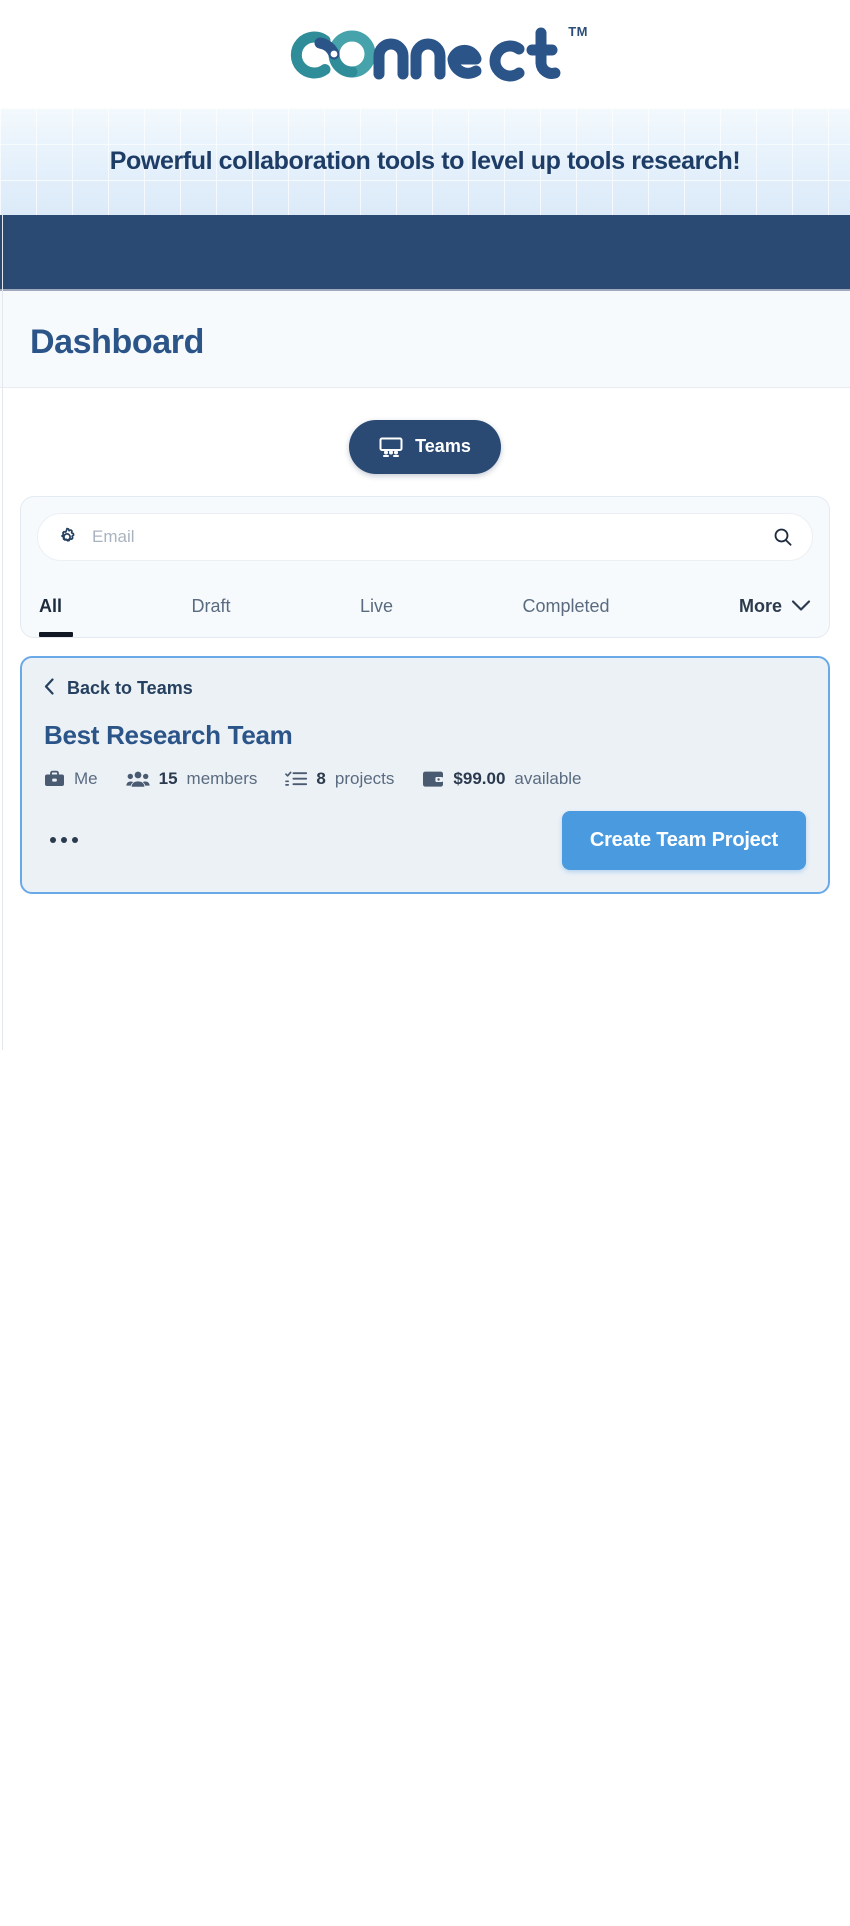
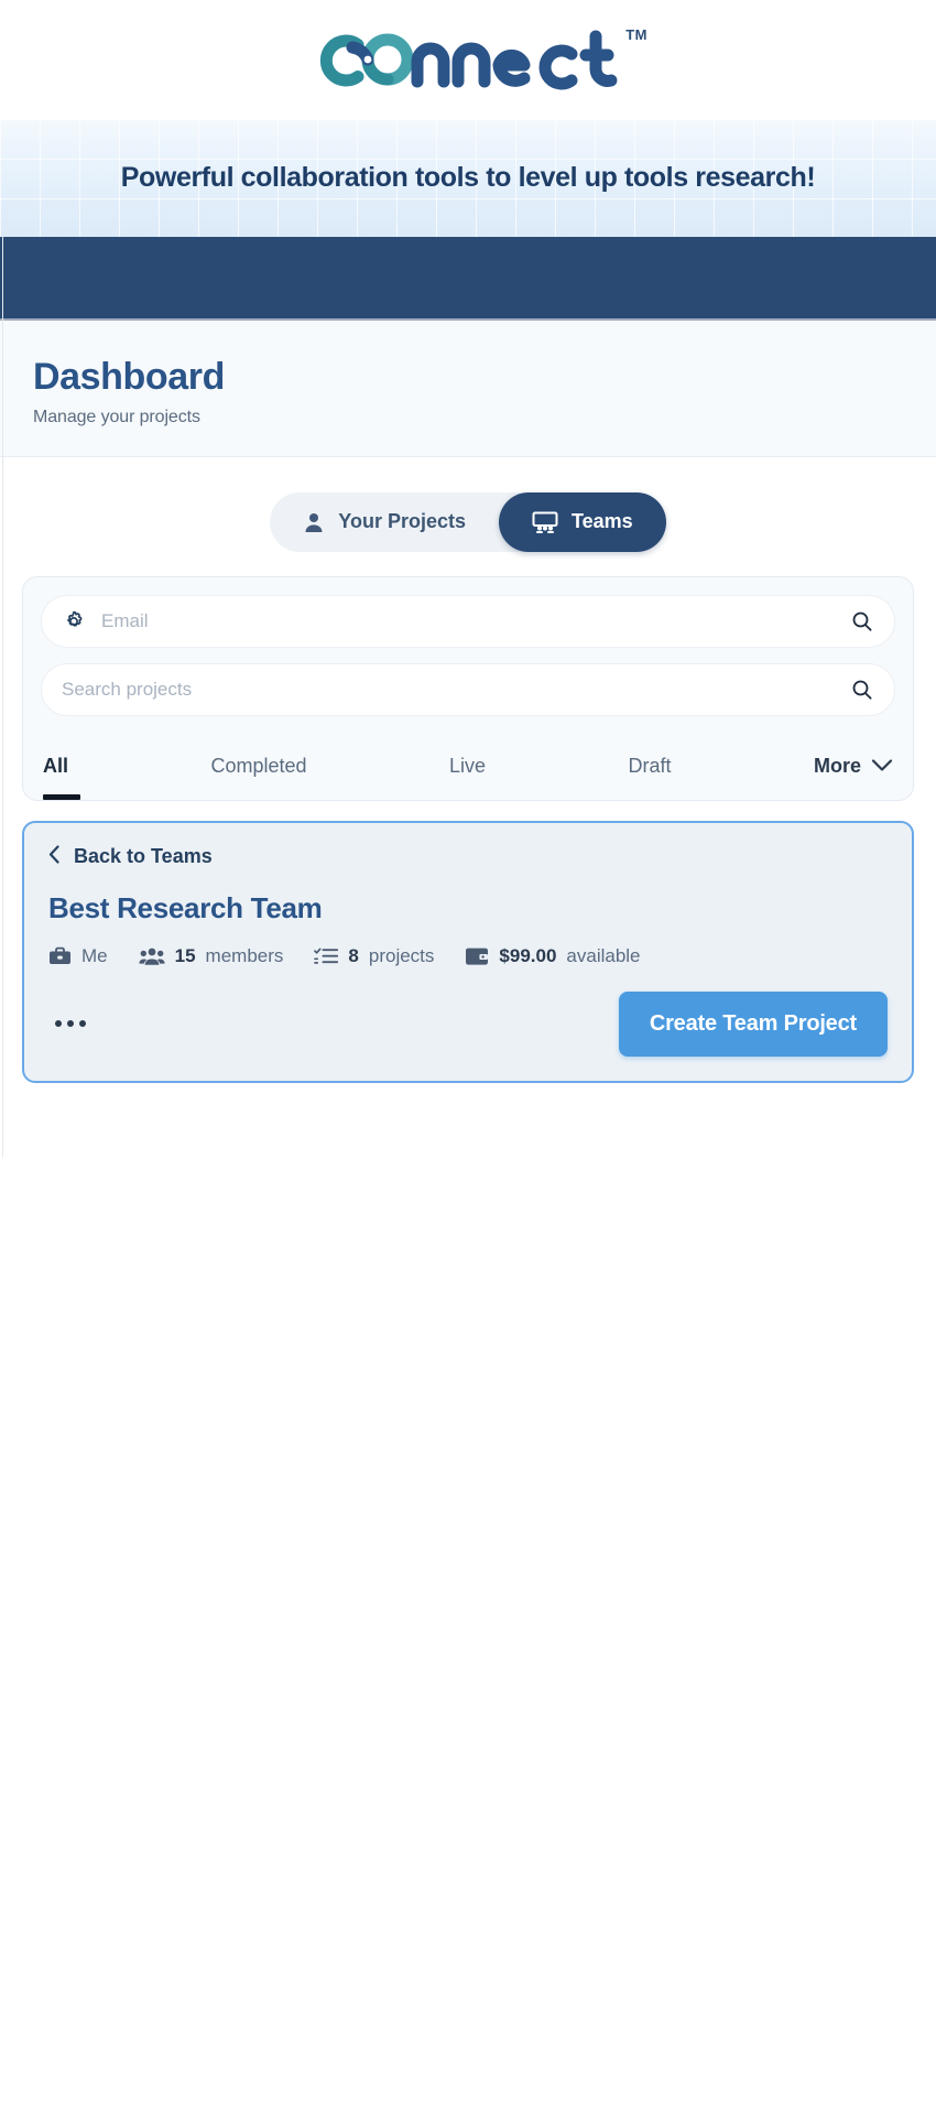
  TM
  Powerful collaboration tools to level up tools research!
  Dashboard
+ Manage your projects
+ Your Projects
  Teams
  Email
+ Search projects
  All
- Draft
+ Completed
  Live
- Completed
+ Draft
  More
  Back to Teams
  Best Research Team
  Me
  15
  members
  8
  projects
  $99.00
  available
  Create Team Project
